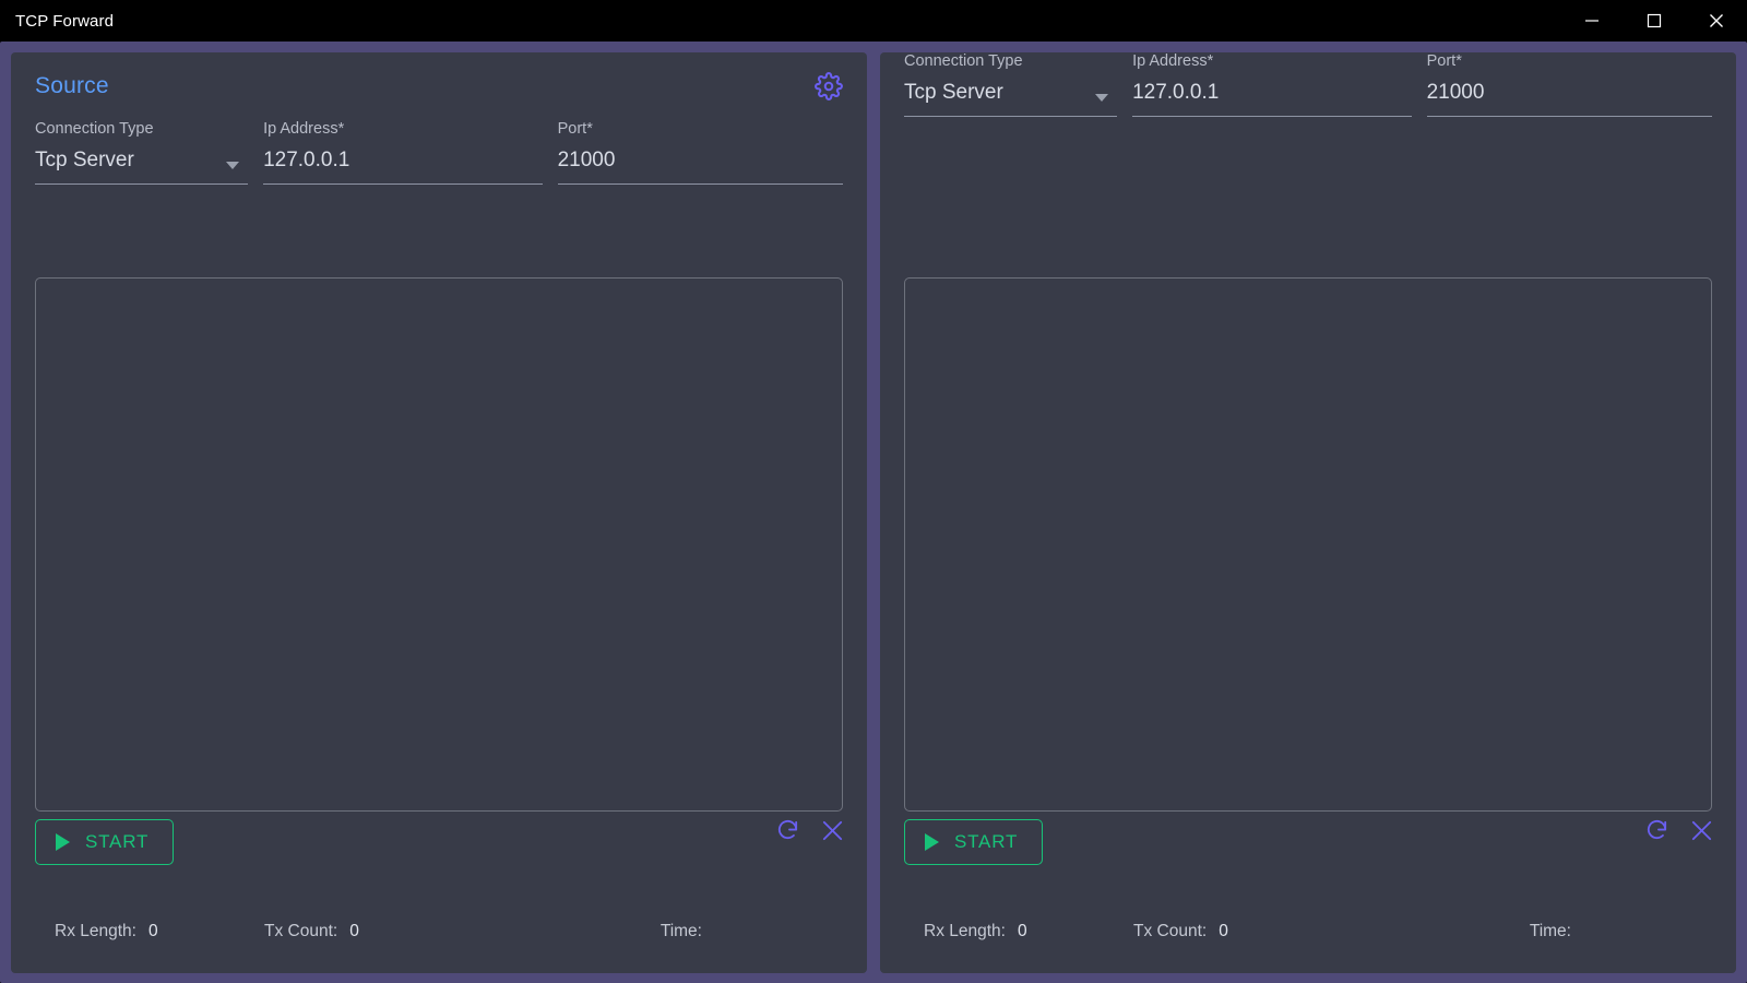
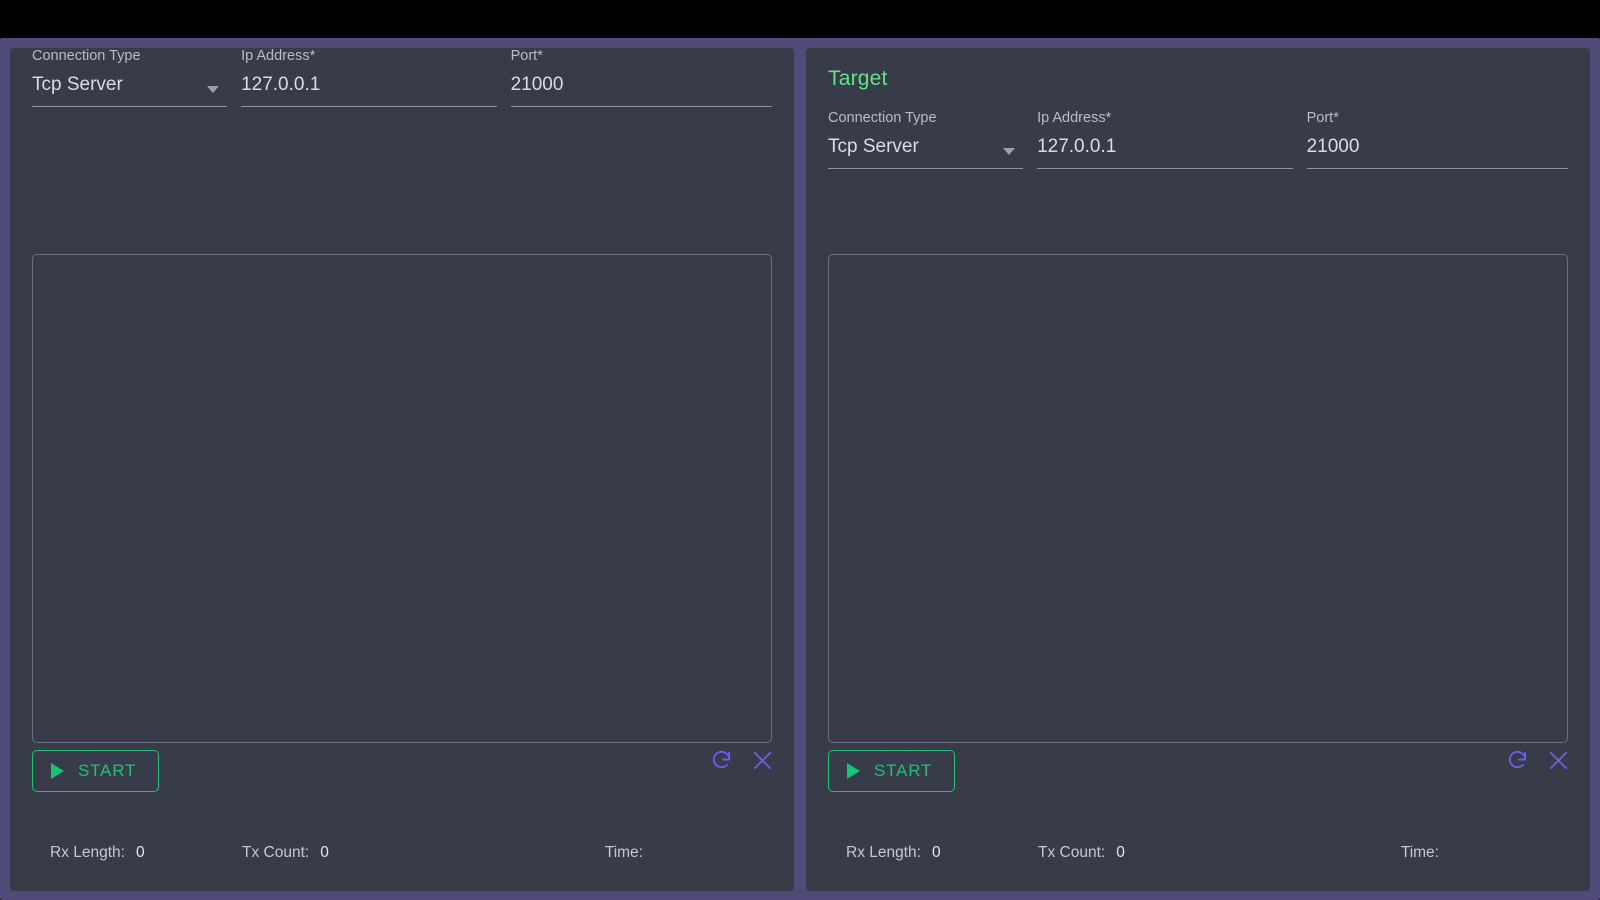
- TCP Forward
- Source
  Connection Type
  Tcp Server
  Ip Address*
  127.0.0.1
  Port*
  21000
  START
  Rx Length:
  0
  Tx Count:
  0
  Time:
+ Target
  Connection Type
  Tcp Server
  Ip Address*
  127.0.0.1
  Port*
  21000
  START
  Rx Length:
  0
  Tx Count:
  0
  Time:
